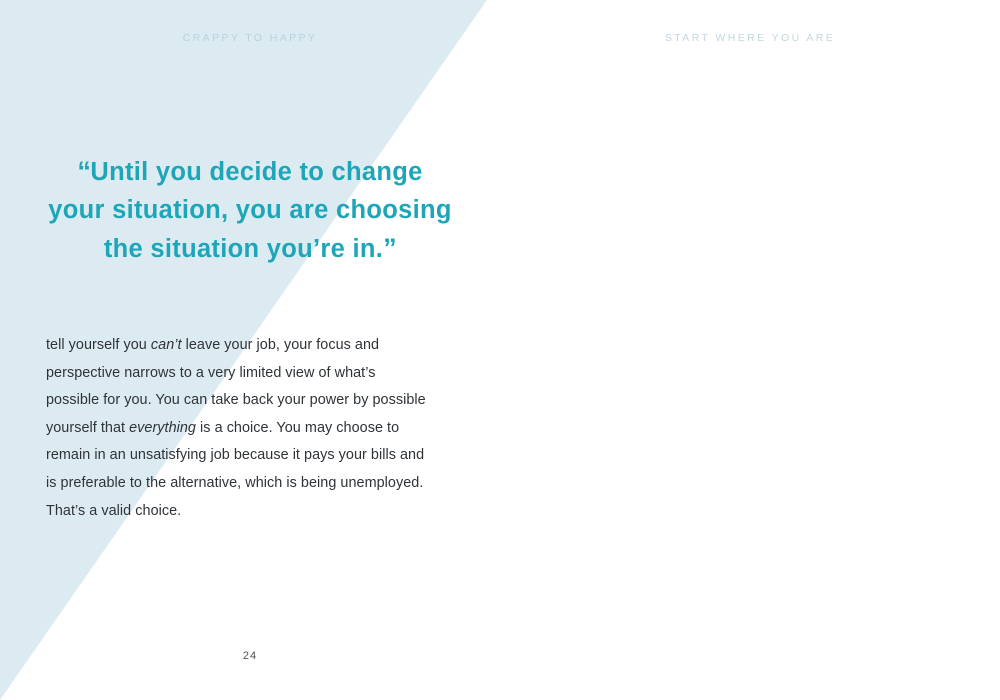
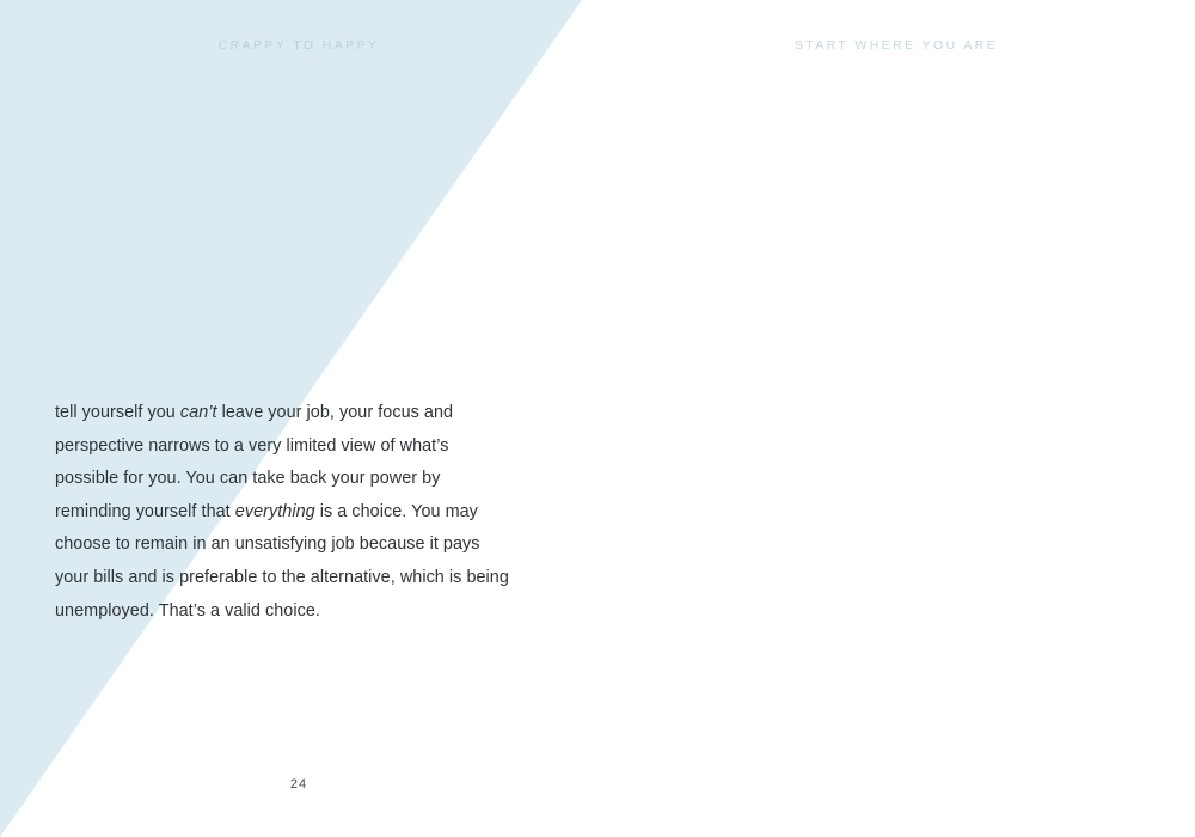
  CRAPPY TO HAPPY
- “Until you decide to change
- your situation, you are choosing
- the situation you’re in.”
- tell yourself you can’t leave your job, your focus and perspective narrows to a very limited view of what’s possible for you. You can take back your power by possible yourself that everything is a choice. You may choose to remain in an unsatisfying job because it pays your bills and is preferable to the alternative, which is being unemployed. That’s a valid choice.
+ tell yourself you can’t leave your job, your focus and perspective narrows to a very limited view of what’s possible for you. You can take back your power by reminding yourself that everything is a choice. You may choose to remain in an unsatisfying job because it pays your bills and is preferable to the alternative, which is being unemployed. That’s a valid choice.
  24
  START WHERE YOU ARE
